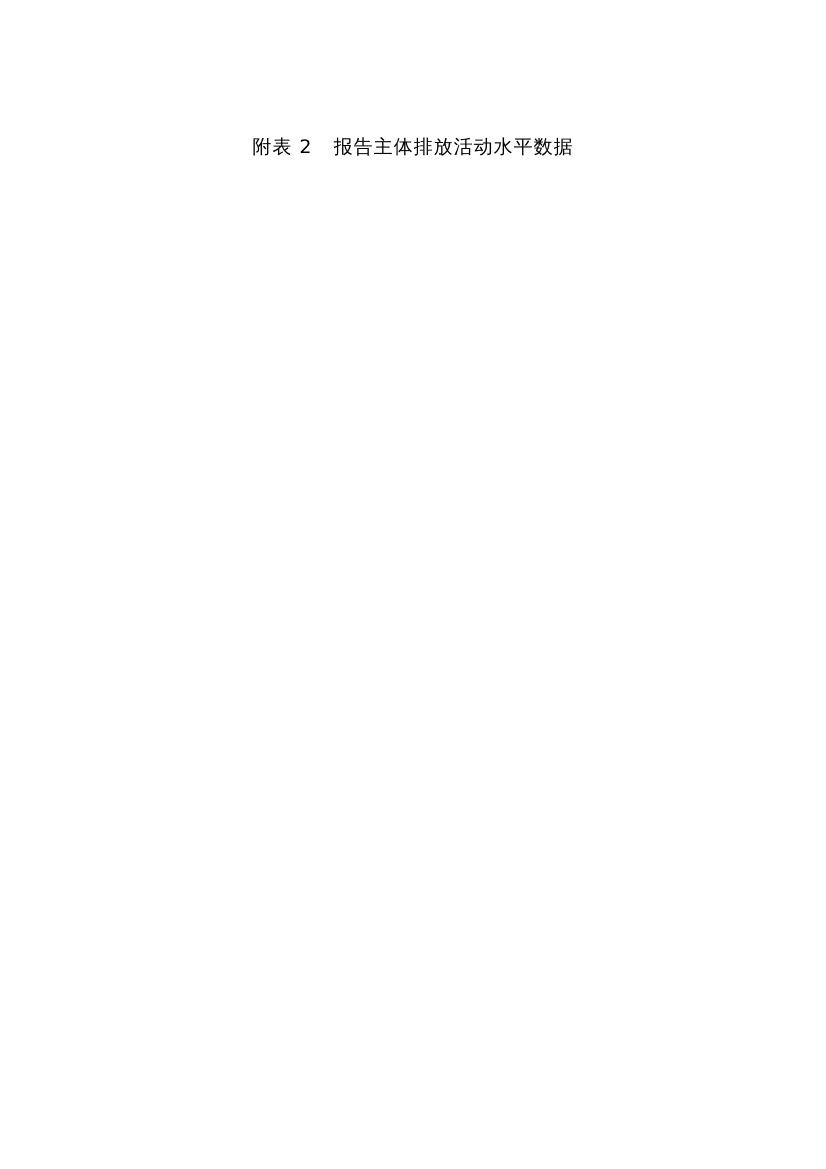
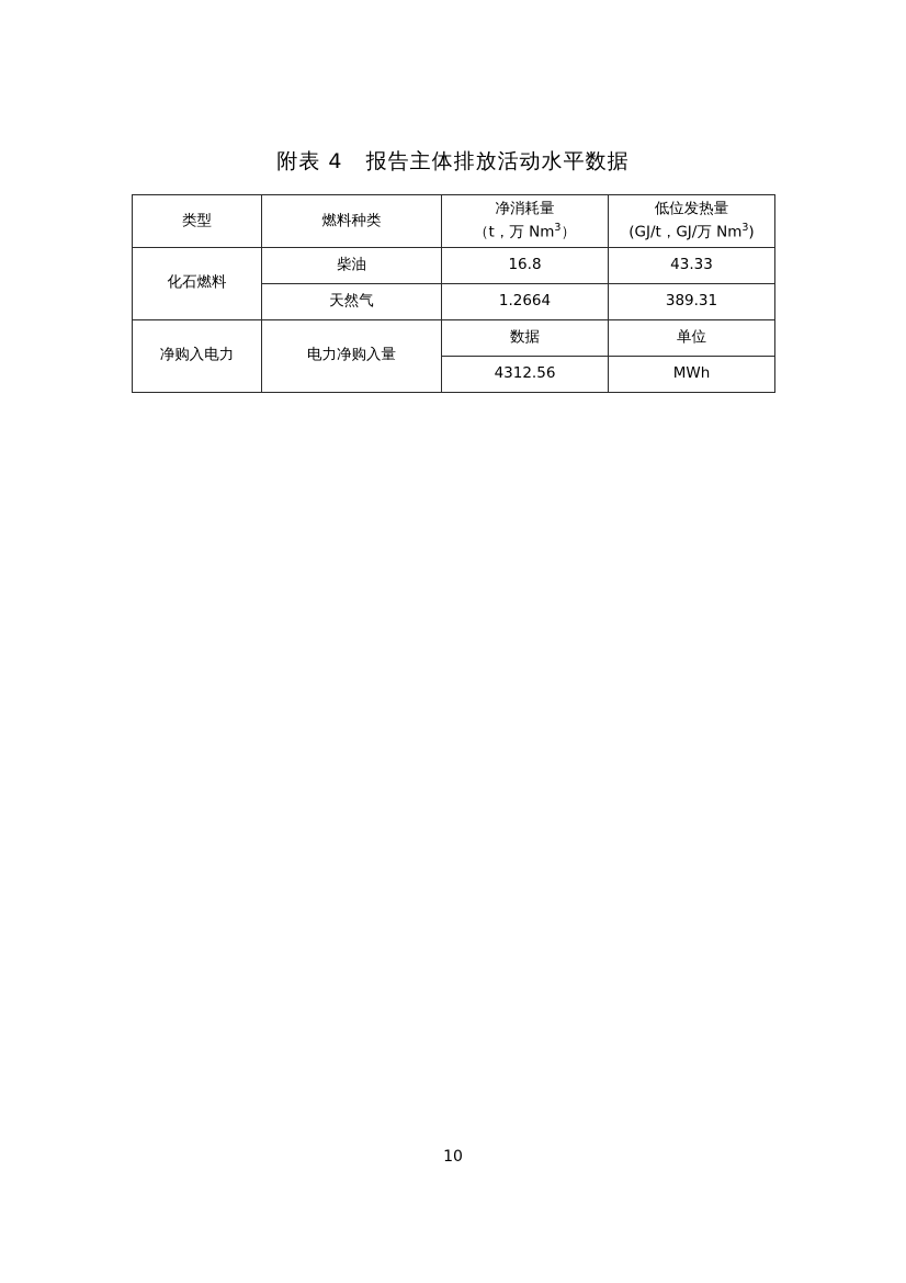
- 附表 2 报告主体排放活动水平数据
+ 附表 4 报告主体排放活动水平数据
+ 类型	燃料种类	净消耗量（t，万 Nm3）	低位发热量(GJ/t，GJ/万 Nm3)
+ 化石燃料	柴油	16.8	43.33
+ 天然气	1.2664	389.31
+ 净购入电力	电力净购入量	数据	单位
+ 4312.56	MWh
+ 10
